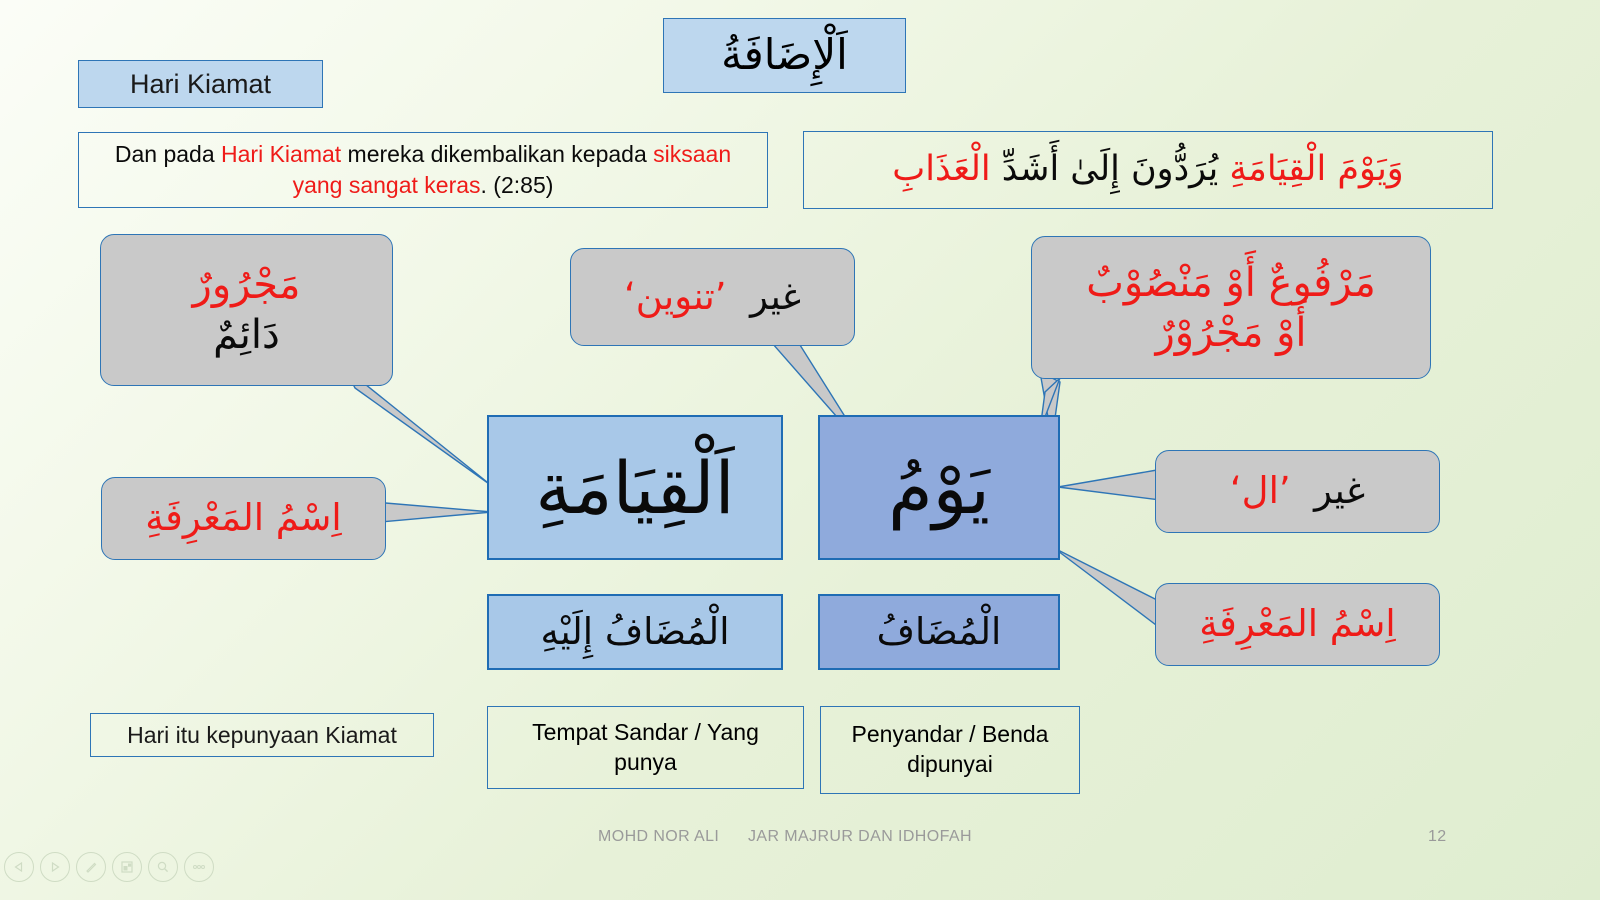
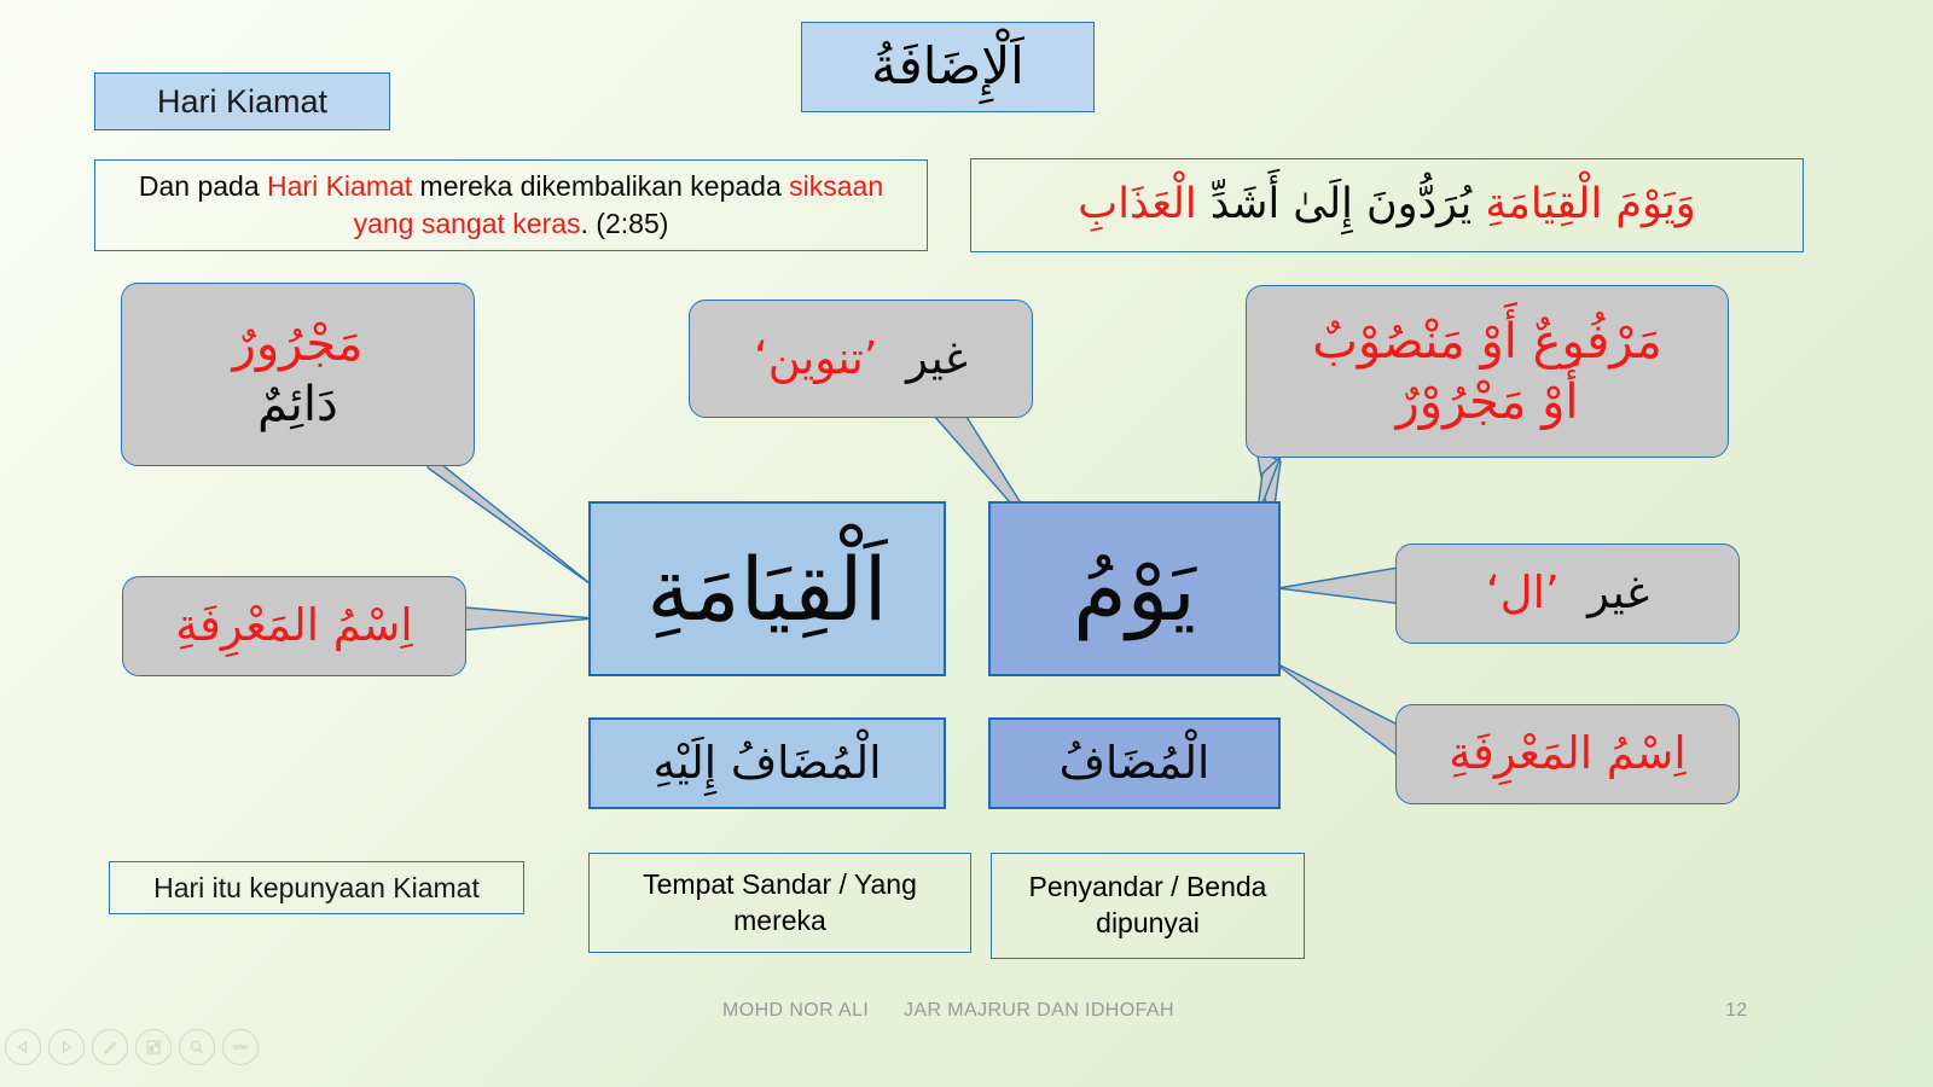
  اَلْإِضَافَةُ
  Hari Kiamat
  Dan pada Hari Kiamat mereka dikembalikan kepada siksaan yang sangat keras. (2:85)
  وَيَوْمَ الْقِيَامَةِ يُرَدُّونَ إِلَىٰ أَشَدِّ الْعَذَابِ
  مَجْرُورٌ
  دَائِمٌ
  غير ’تنوين‘
  مَرْفُوعٌ أَوْ مَنْصُوْبٌ
  أَوْ مَجْرُوْرٌ
  اِسْمُ المَعْرِفَةِ
  غير ’ال‘
  اِسْمُ المَعْرِفَةِ
  اَلْقِيَامَةِ
  يَوْمُ
  الْمُضَافُ إِلَيْهِ
  الْمُضَافُ
  Hari itu kepunyaan Kiamat
- Tempat Sandar / Yang punya
+ Tempat Sandar / Yang mereka
  Penyandar / Benda dipunyai
  MOHD NOR ALI
  JAR MAJRUR DAN IDHOFAH
  12
